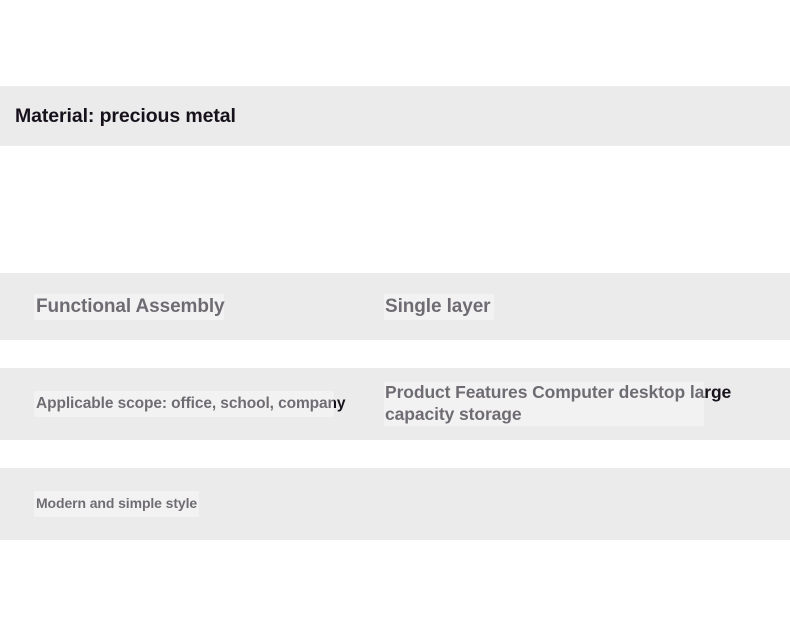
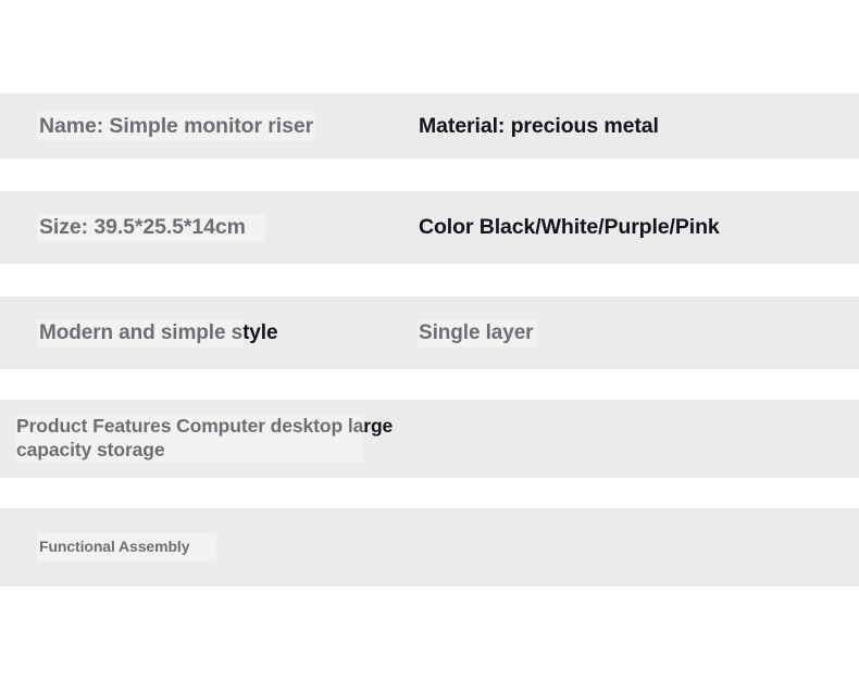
+ Name: Simple monitor riser
  Material: precious metal
+ Size: 39.5*25.5*14cm
+ Color Black/White/Purple/Pink
- Functional Assembly
+ Modern and simple style
  Single layer
- Applicable scope: office, school, company
  Product Features Computer desktop large capacity storage
- Modern and simple style
+ Functional Assembly
